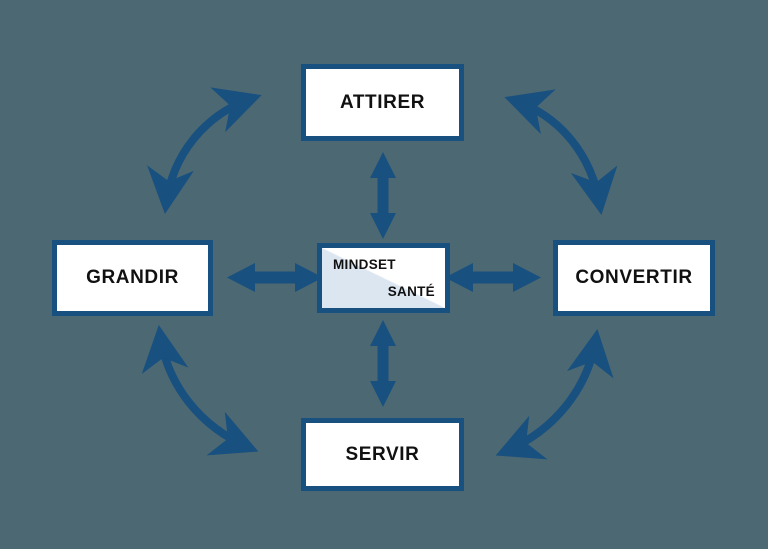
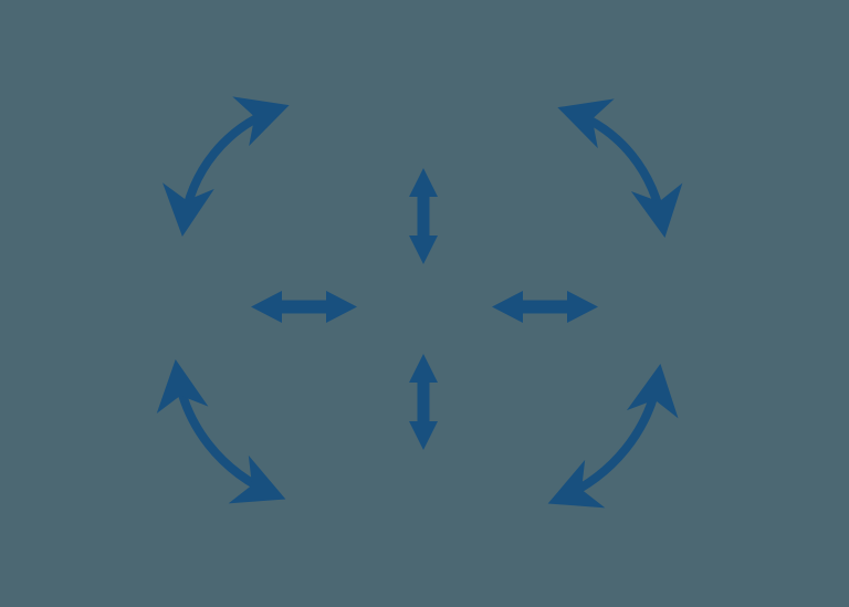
- ATTIRER
- GRANDIR
- CONVERTIR
- SERVIR
- MINDSET
- SANTÉ
